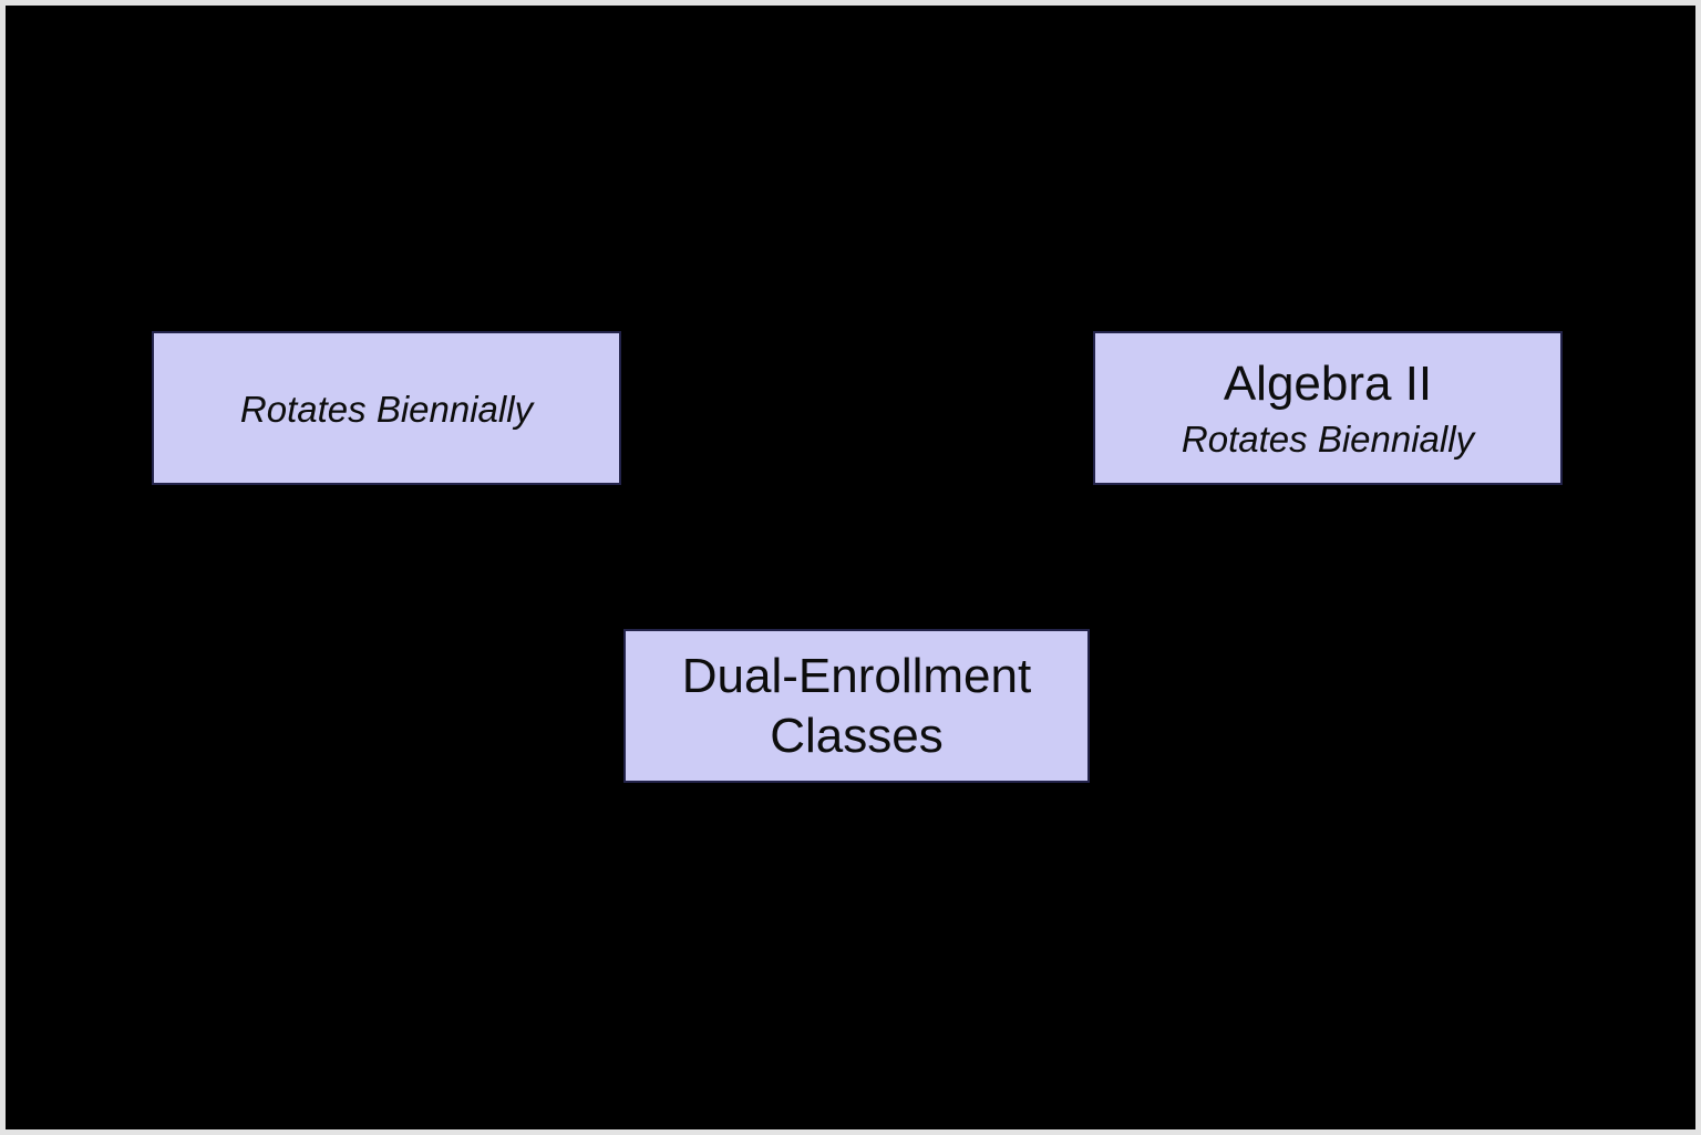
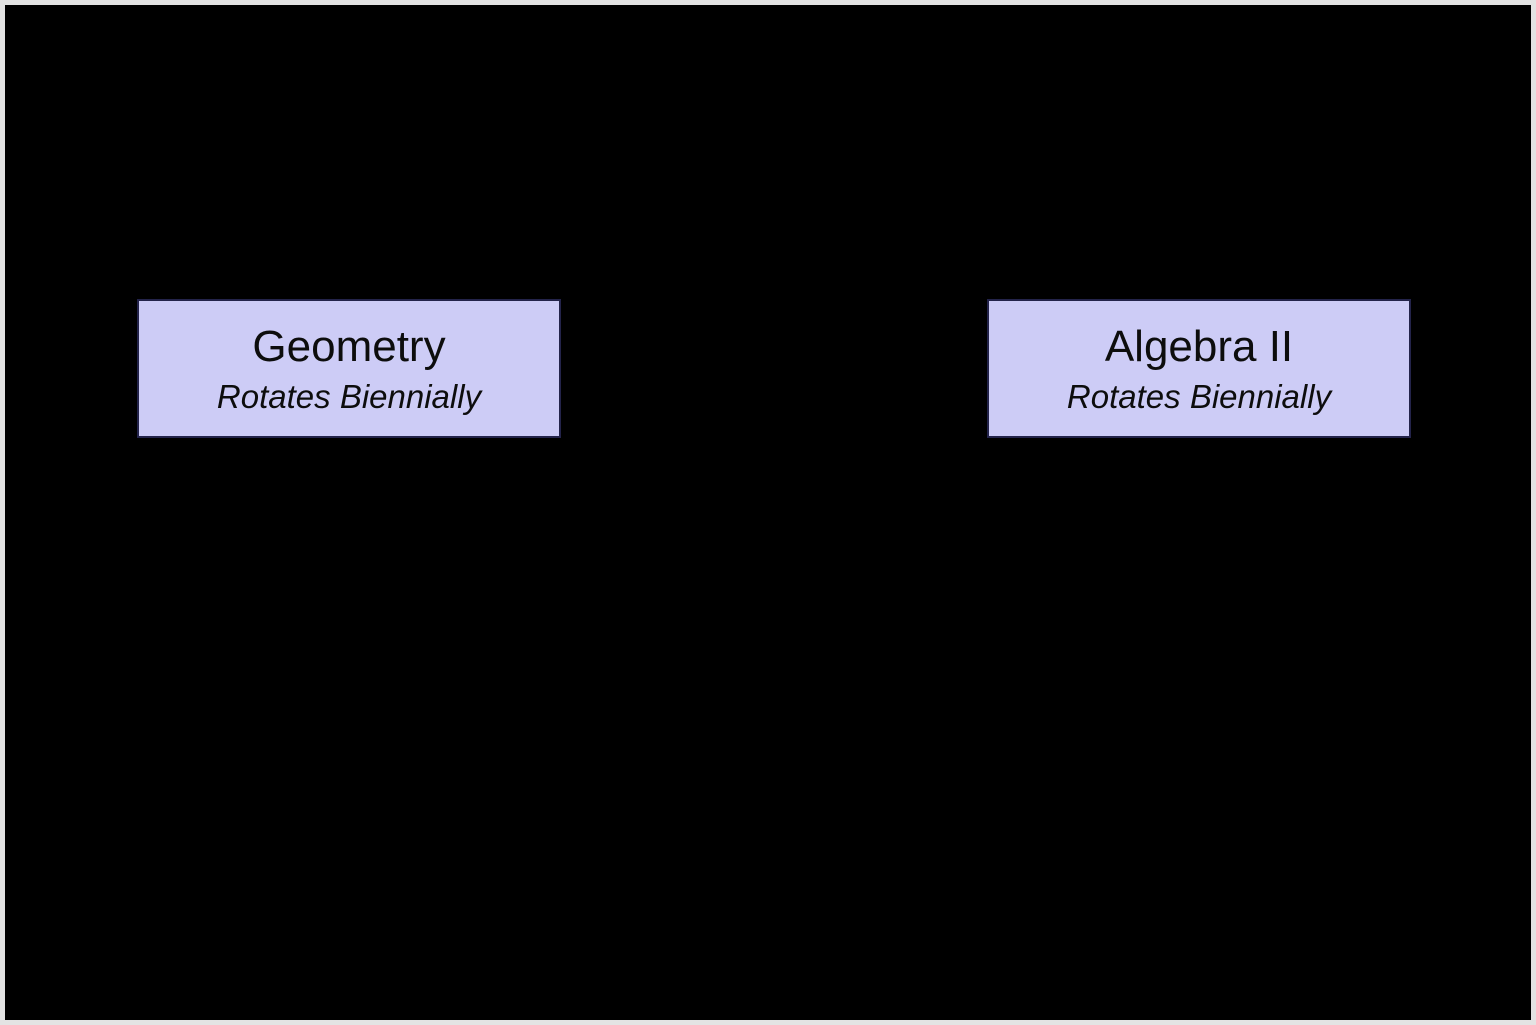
+ Geometry
  Rotates Biennially
  Algebra II
  Rotates Biennially
- Dual-Enrollment Classes
